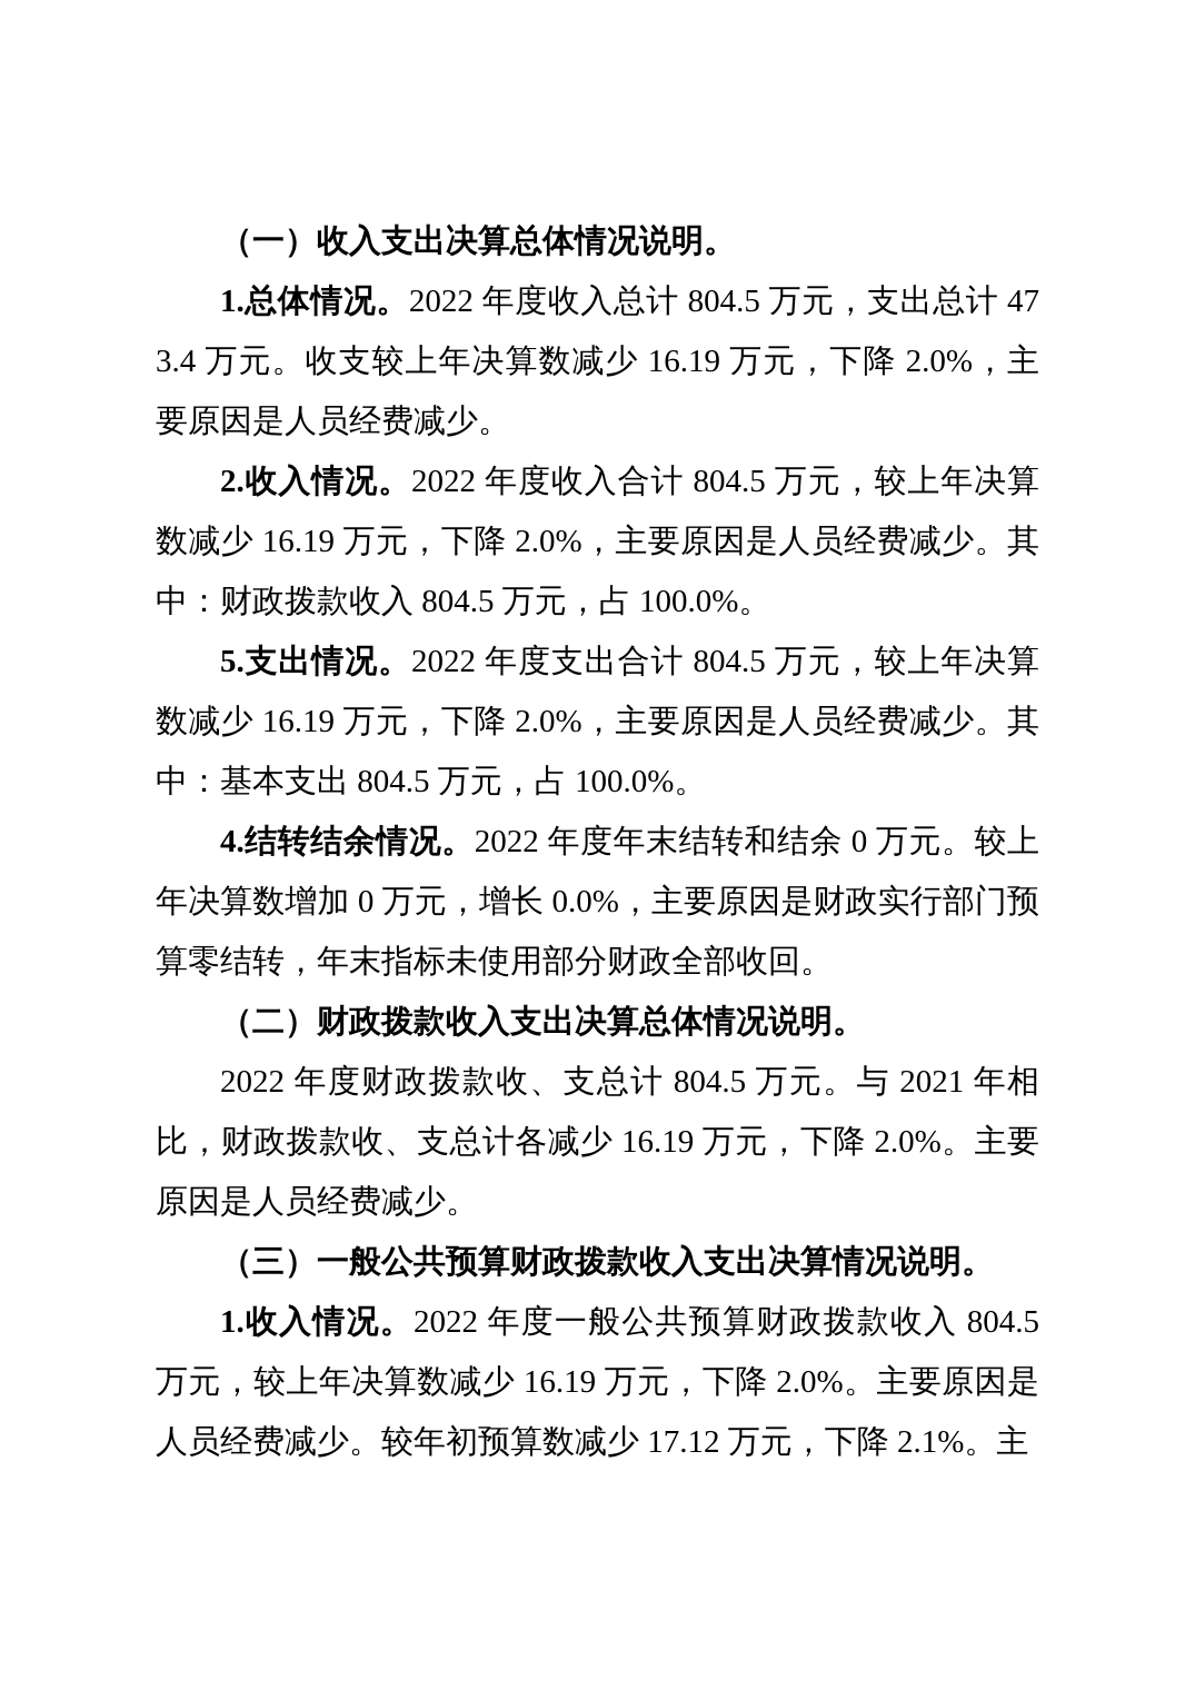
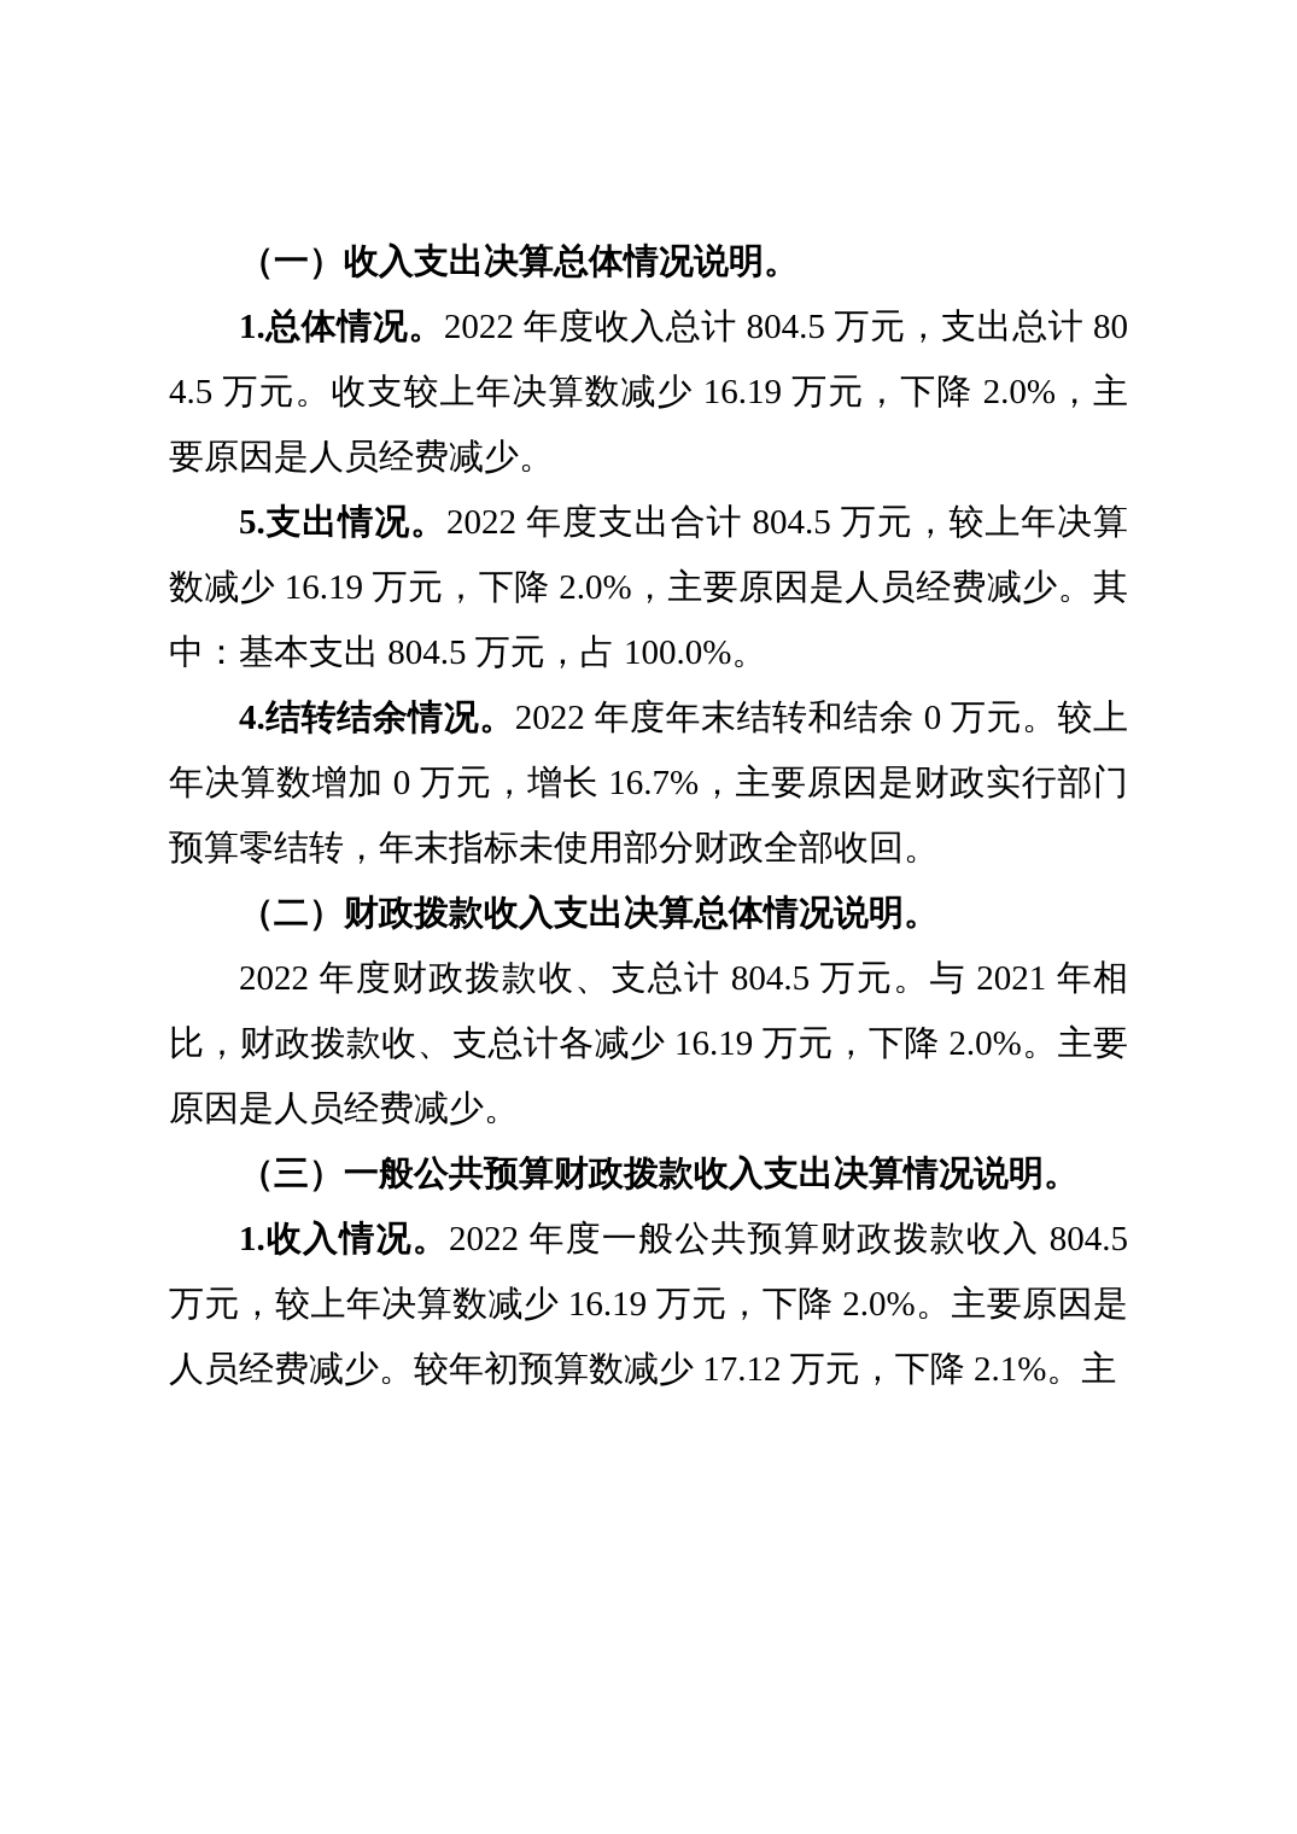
  （一）收入支出决算总体情况说明。
- 1.总体情况。2022 年度收入总计 804.5 万元，支出总计 473.4 万元。收支较上年决算数减少 16.19 万元，下降 2.0%，主要原因是人员经费减少。
+ 1.总体情况。2022 年度收入总计 804.5 万元，支出总计 804.5 万元。收支较上年决算数减少 16.19 万元，下降 2.0%，主要原因是人员经费减少。
- 2.收入情况。2022 年度收入合计 804.5 万元，较上年决算数减少 16.19 万元，下降 2.0%，主要原因是人员经费减少。其中：财政拨款收入 804.5 万元，占 100.0%。
  5.支出情况。2022 年度支出合计 804.5 万元，较上年决算数减少 16.19 万元，下降 2.0%，主要原因是人员经费减少。其中：基本支出 804.5 万元，占 100.0%。
- 4.结转结余情况。2022 年度年末结转和结余 0 万元。较上年决算数增加 0 万元，增长 0.0%，主要原因是财政实行部门预算零结转，年末指标未使用部分财政全部收回。
+ 4.结转结余情况。2022 年度年末结转和结余 0 万元。较上年决算数增加 0 万元，增长 16.7%，主要原因是财政实行部门预算零结转，年末指标未使用部分财政全部收回。
  （二）财政拨款收入支出决算总体情况说明。
  2022 年度财政拨款收、支总计 804.5 万元。与 2021 年相比，财政拨款收、支总计各减少 16.19 万元，下降 2.0%。主要原因是人员经费减少。
  （三）一般公共预算财政拨款收入支出决算情况说明。
  1.收入情况。2022 年度一般公共预算财政拨款收入 804.5 万元，较上年决算数减少 16.19 万元，下降 2.0%。主要原因是人员经费减少。较年初预算数减少 17.12 万元，下降 2.1%。主
